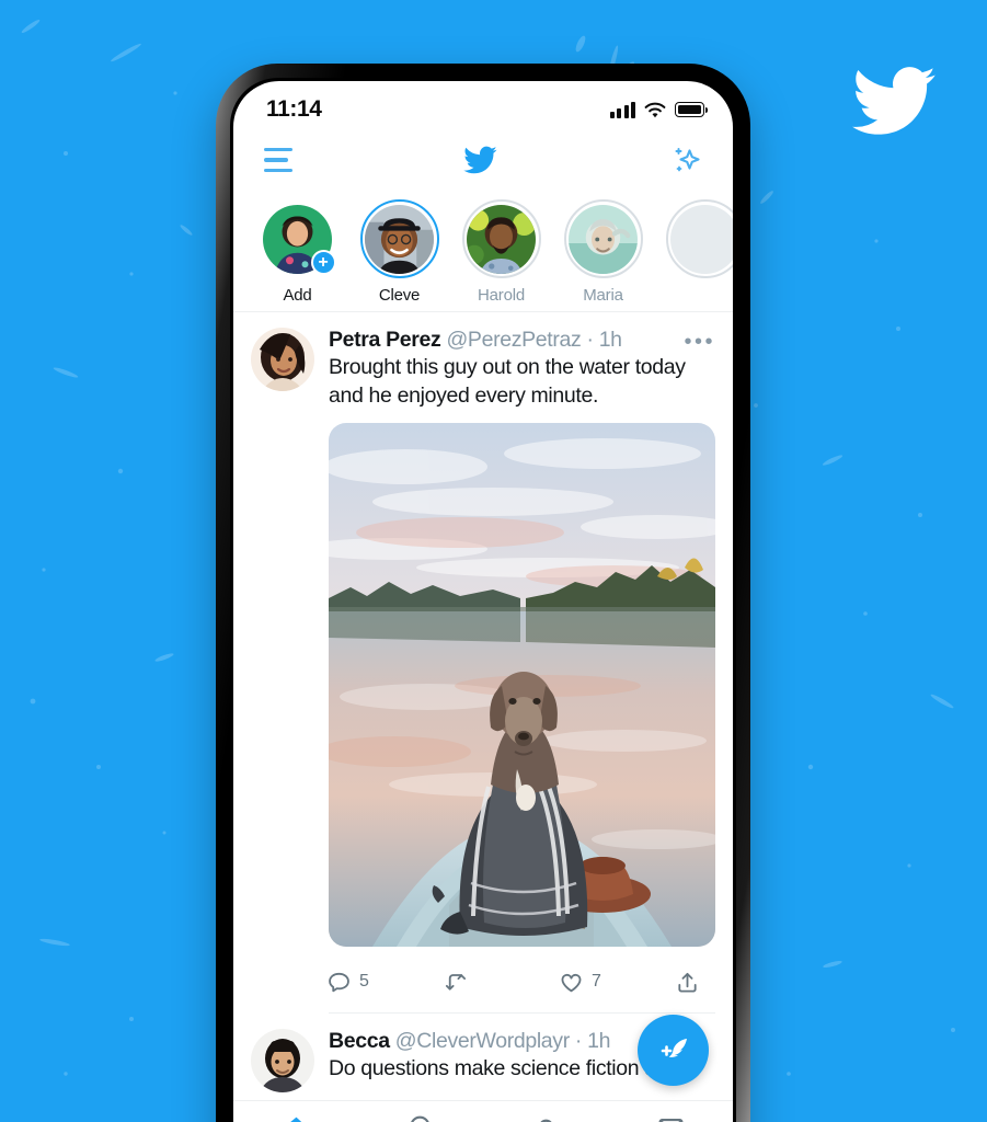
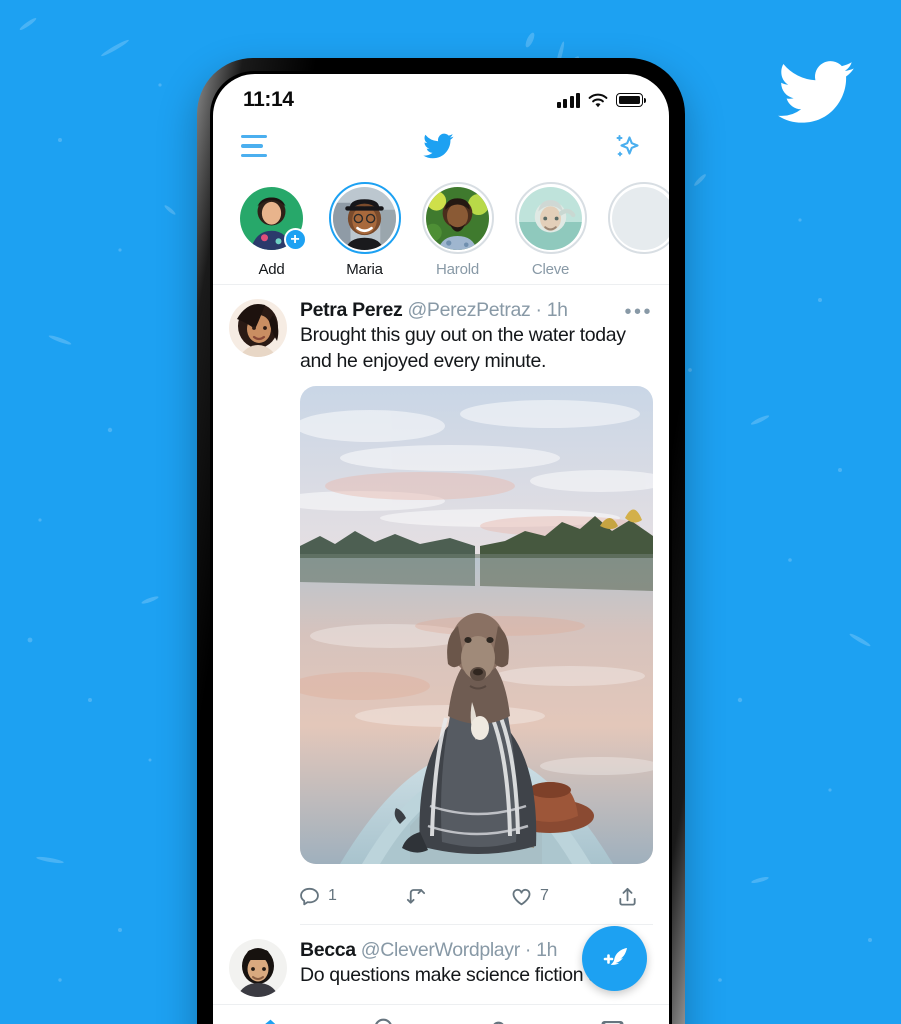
  11:14
  +
  Add
- Cleve
+ Maria
  Harold
- Maria
+ Cleve
  Petra Perez @PerezPetraz · 1h
  •••
  Brought this guy out on the water today and he enjoyed every minute.
- 5
+ 1
  7
  Becca @CleverWordplayr · 1h
  Do questions make science fiction
